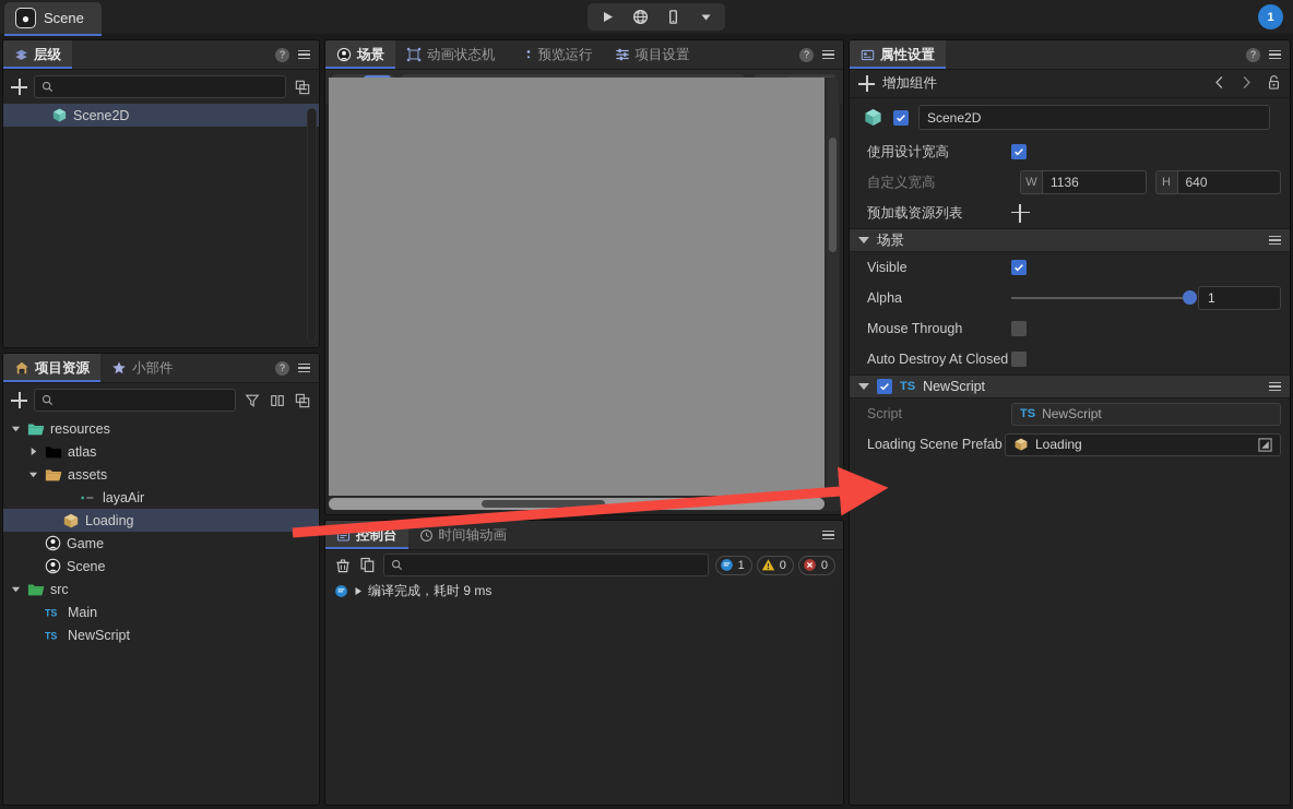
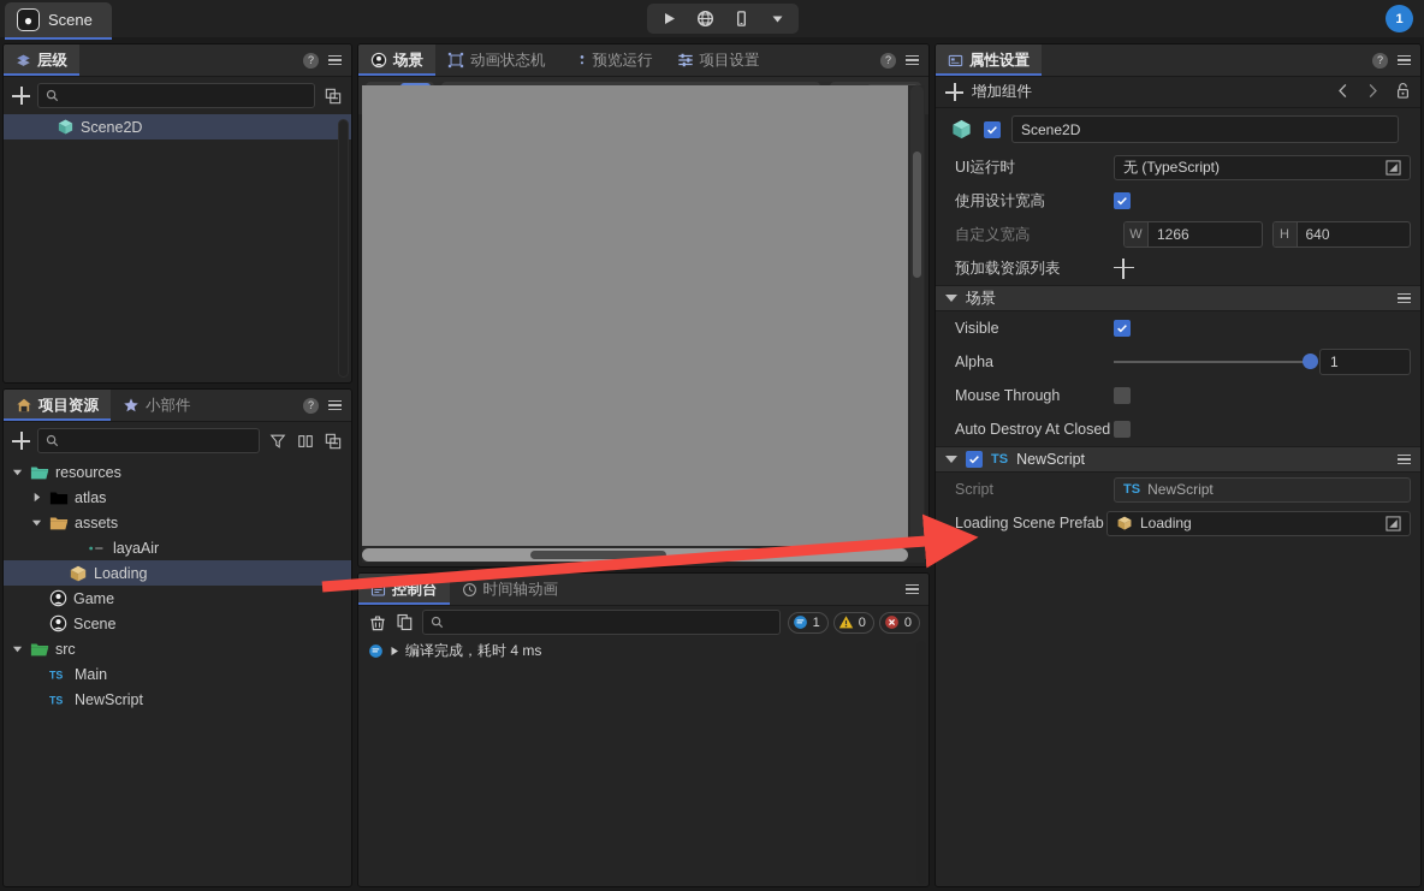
  ●
  Scene
  1
  层级
  ?
  Scene2D
  项目资源
  小部件
  ?
  resources
  atlas
  assets
  layaAir
  Loading
  Game
  Scene
  src
  TS
  Main
  TS
  NewScript
  场景
  动画状态机
  预览运行
  项目设置
  ?
  控制台
  时间轴动画
  1
  0
  0
- 编译完成，耗时 9 ms
+ 编译完成，耗时 4 ms
  属性设置
  ?
  增加组件
  Scene2D
+ UI运行时
+ 无 (TypeScript)
  使用设计宽高
  自定义宽高
  W
- 1136
+ 1266
  H
  640
  预加载资源列表
  场景
  Visible
  Alpha
  1
  Mouse Through
  Auto Destroy At Closed
  TS
  NewScript
  Script
  TS
  NewScript
  Loading Scene Prefab
  Loading
